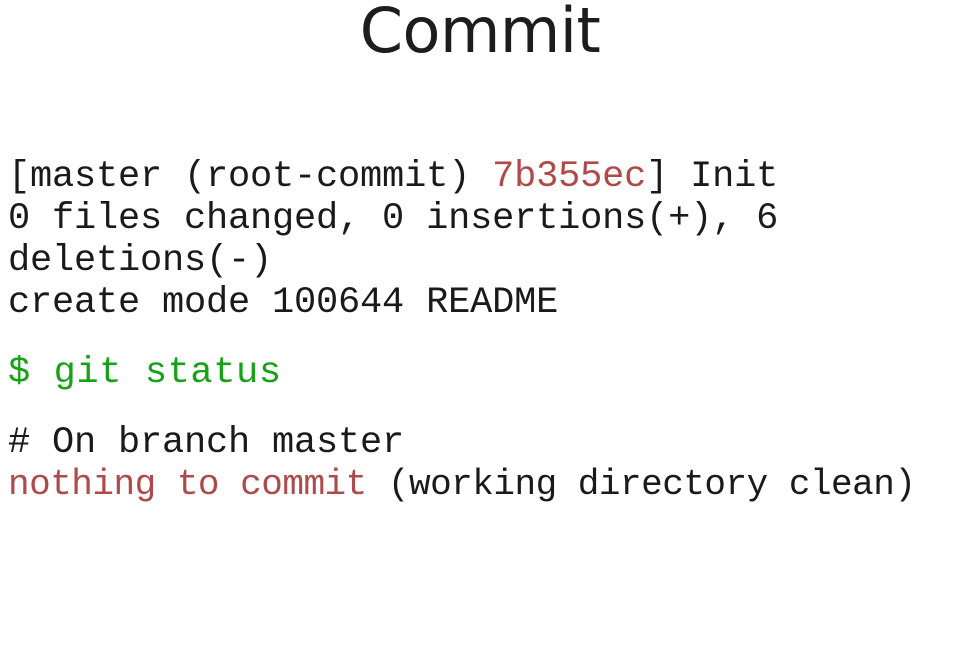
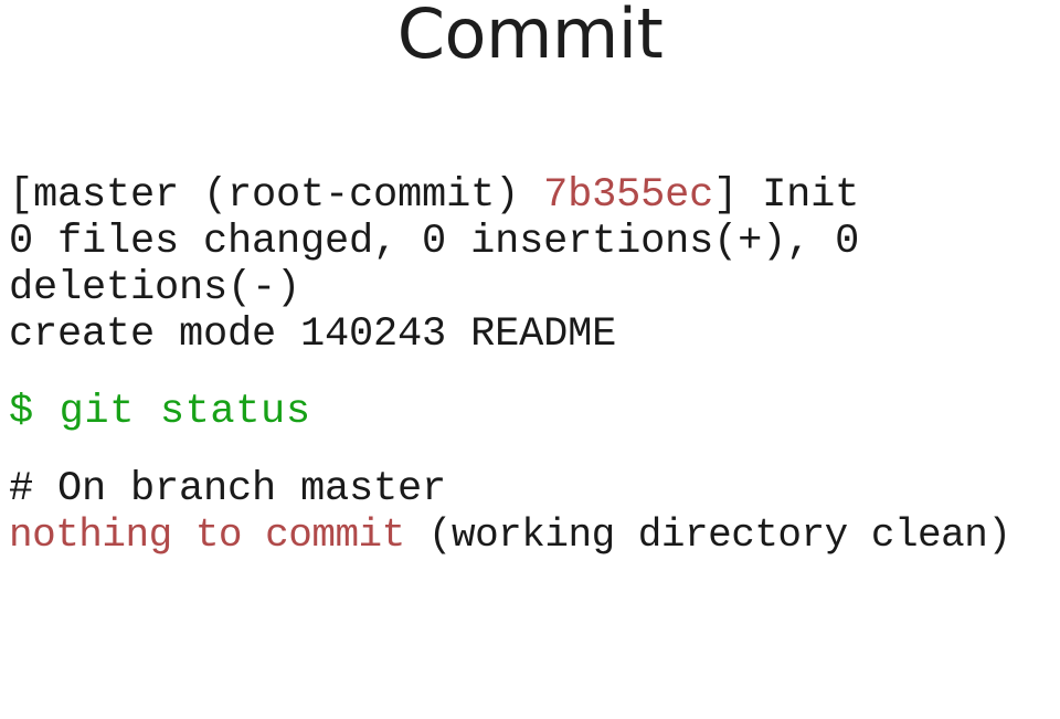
  Commit
  [master (root-commit) 7b355ec] Init
- 0 files changed, 0 insertions(+), 6
+ 0 files changed, 0 insertions(+), 0
  deletions(-)
- create mode 100644 README
+ create mode 140243 README
  $ git status
  # On branch master
  nothing to commit (working directory clean)
